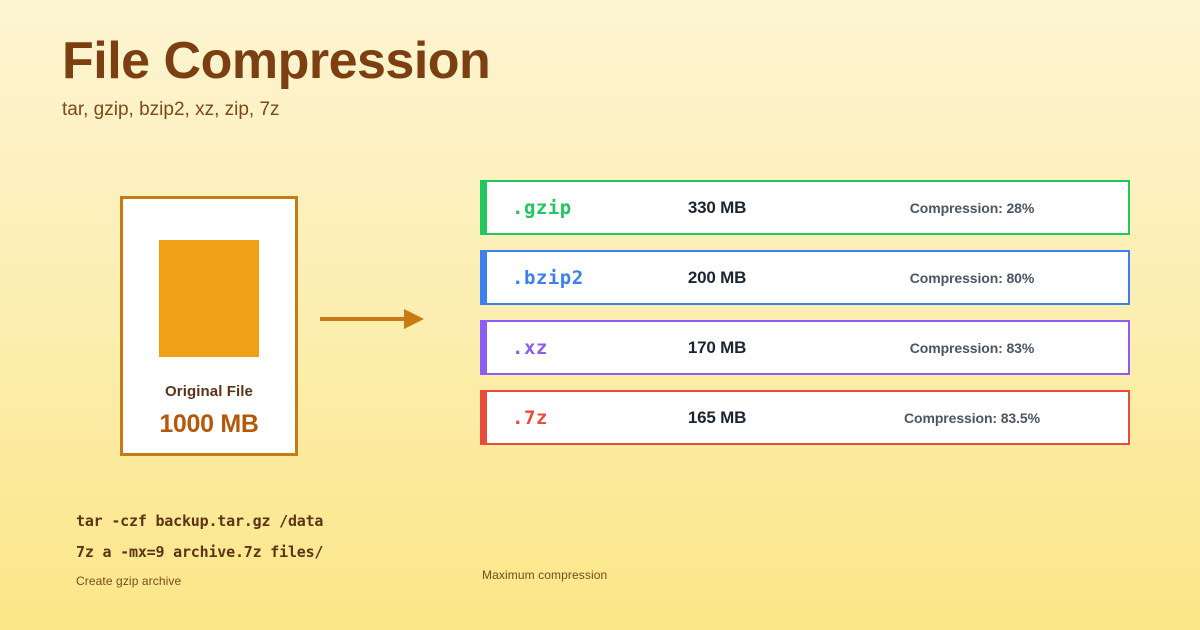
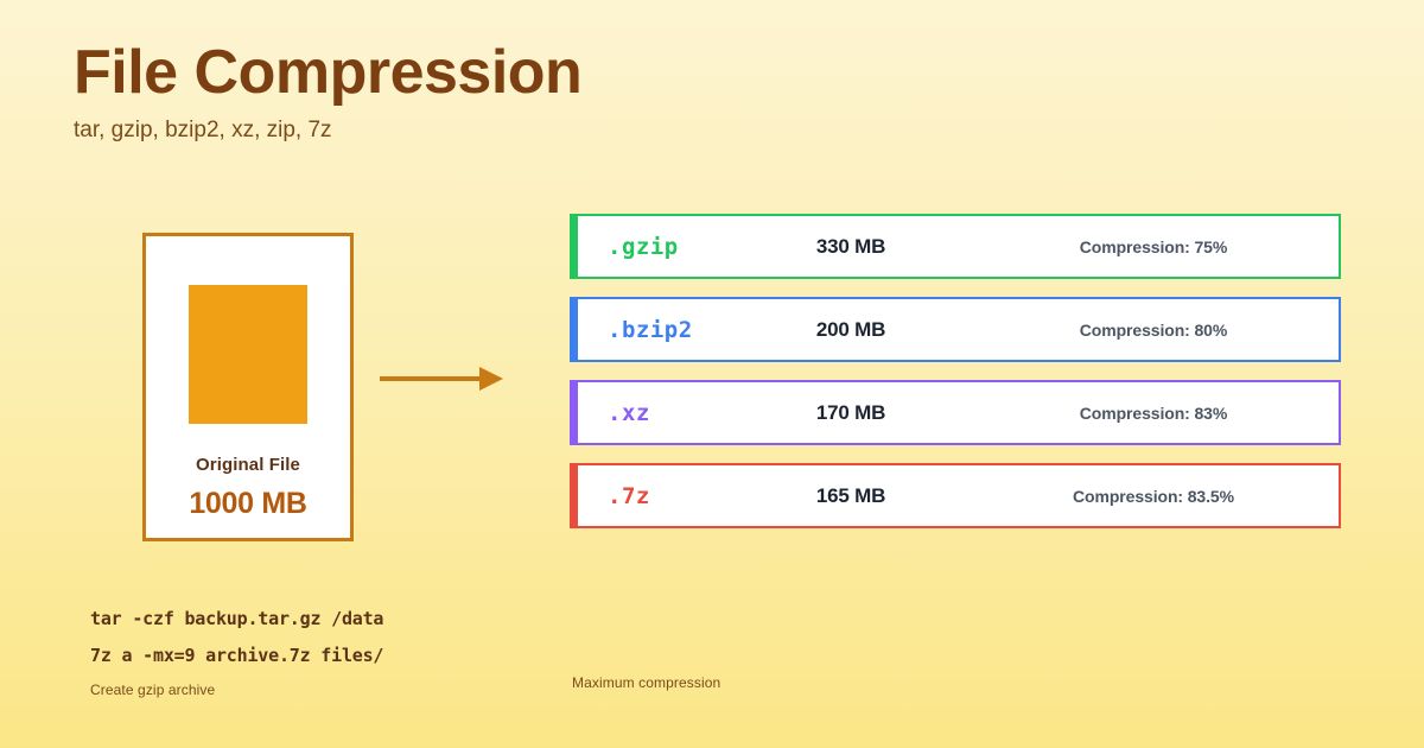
  File Compression
  tar, gzip, bzip2, xz, zip, 7z
  Original File
  1000 MB
  .gzip
  330 MB
- Compression: 28%
+ Compression: 75%
  .bzip2
  200 MB
  Compression: 80%
  .xz
  170 MB
  Compression: 83%
  .7z
  165 MB
  Compression: 83.5%
  tar -czf backup.tar.gz /data
  7z a -mx=9 archive.7z files/
  Create gzip archive
  Maximum compression
